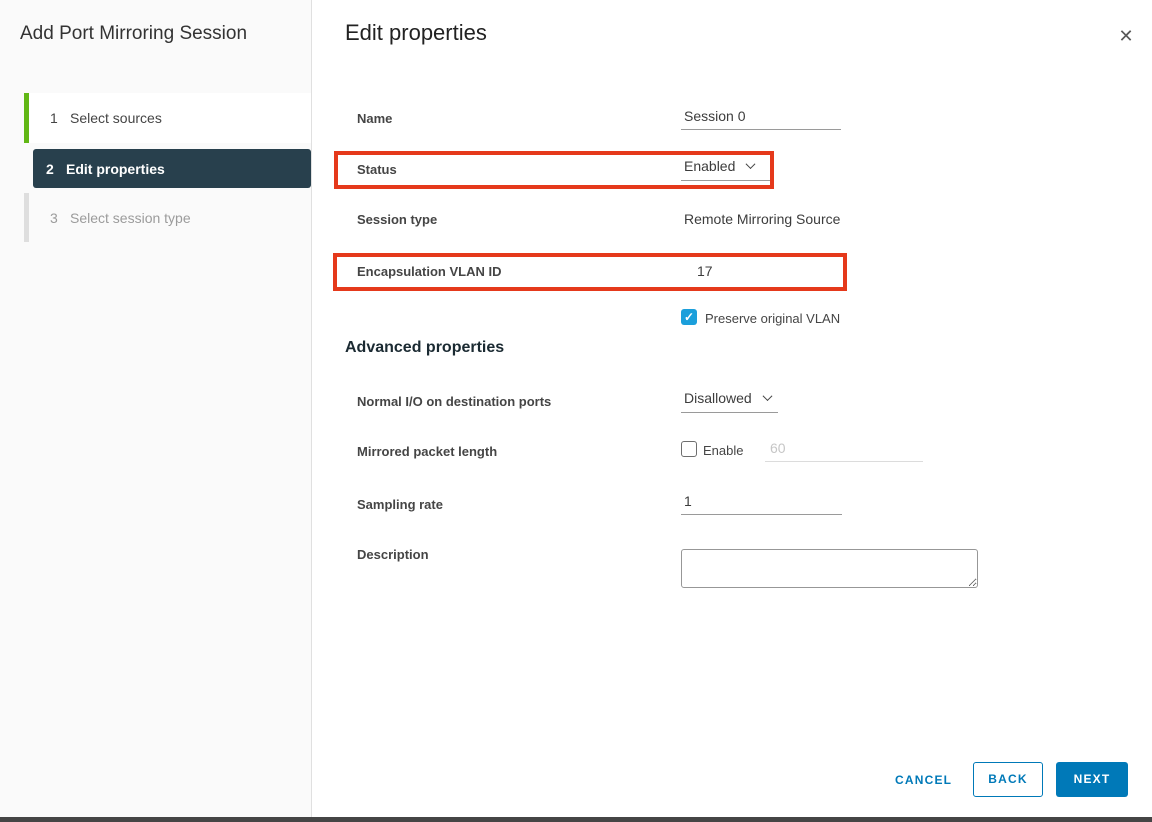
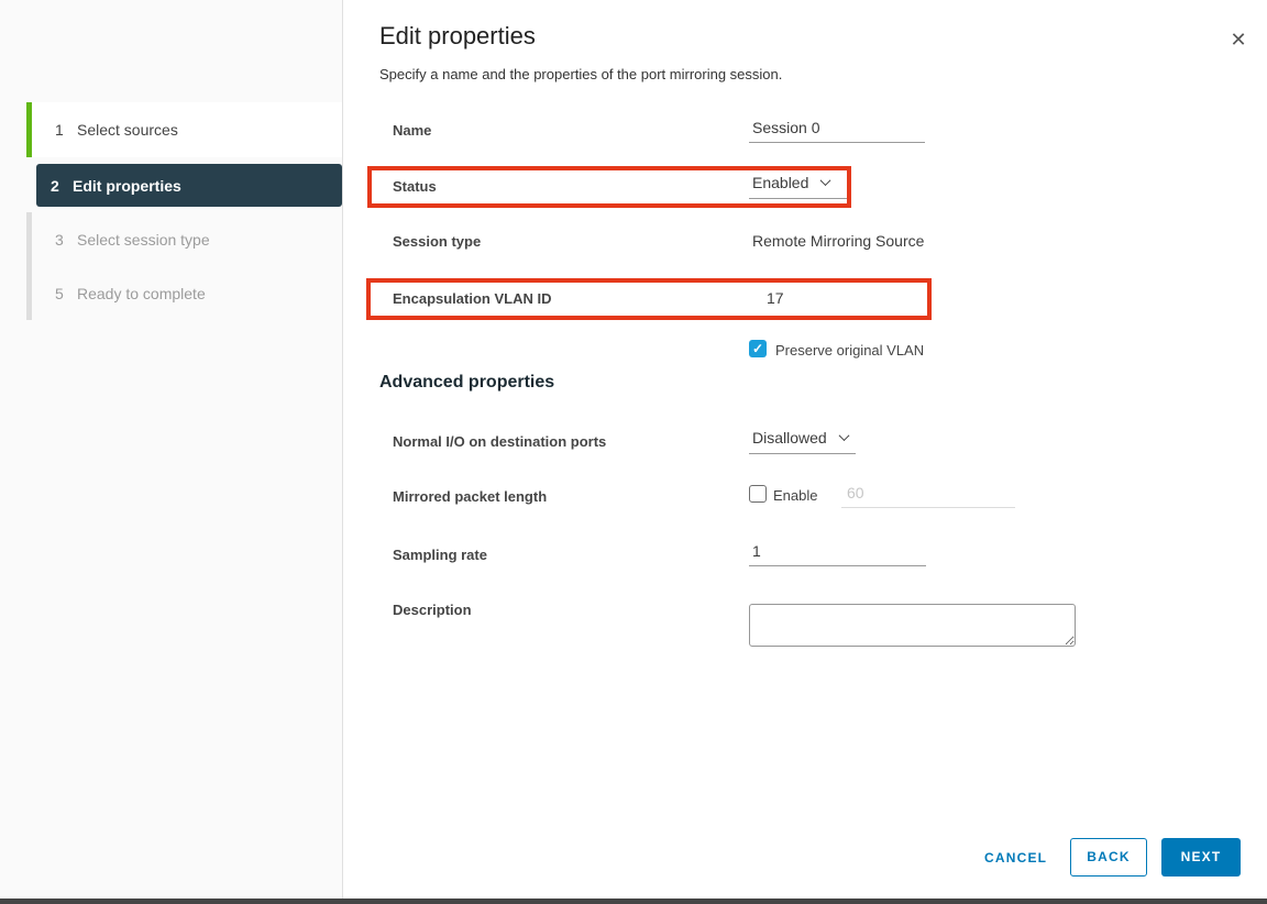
- Add Port Mirroring Session
  1
  Select sources
  2
  Edit properties
  3
  Select session type
+ 5
+ Ready to complete
  Edit properties
+ Specify a name and the properties of the port mirroring session.
  ✕
  Name
  Session 0
  Status
  Enabled
  Session type
  Remote Mirroring Source
  Encapsulation VLAN ID
  17
  ✓
  Preserve original VLAN
  Advanced properties
  Normal I/O on destination ports
  Disallowed
  Mirrored packet length
  Enable
  60
  Sampling rate
  1
  Description
  CANCEL
  BACK
  NEXT
